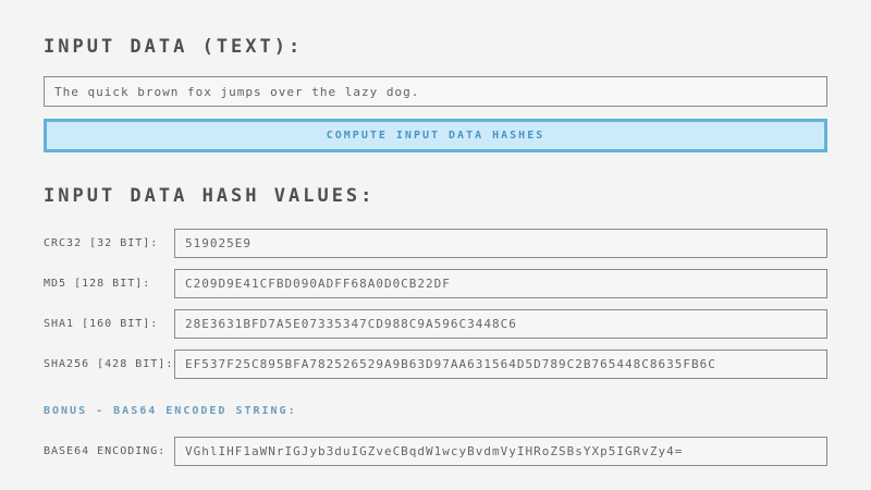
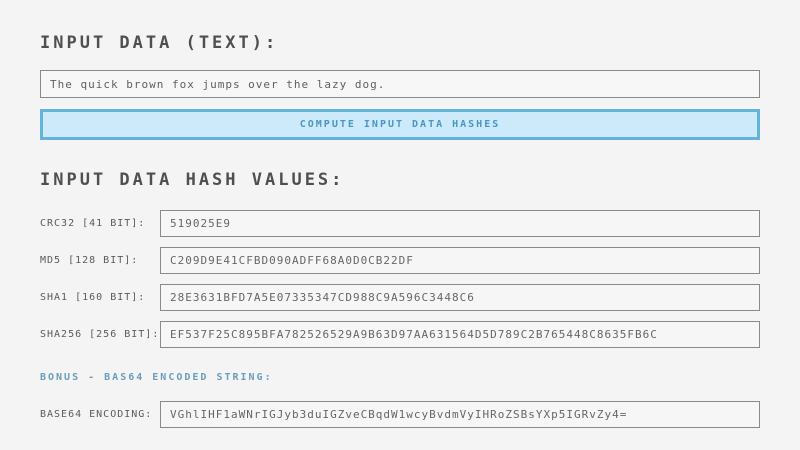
  INPUT DATA (TEXT):
  The quick brown fox jumps over the lazy dog.
  COMPUTE INPUT DATA HASHES
  INPUT DATA HASH VALUES:
- CRC32 [32 BIT]:
+ CRC32 [41 BIT]:
  519025E9
  MD5 [128 BIT]:
  C209D9E41CFBD090ADFF68A0D0CB22DF
  SHA1 [160 BIT]:
  28E3631BFD7A5E07335347CD988C9A596C3448C6
- SHA256 [428 BIT]:
+ SHA256 [256 BIT]:
  EF537F25C895BFA782526529A9B63D97AA631564D5D789C2B765448C8635FB6C
  BONUS - BAS64 ENCODED STRING:
  BASE64 ENCODING:
  VGhlIHF1aWNrIGJyb3duIGZveCBqdW1wcyBvdmVyIHRoZSBsYXp5IGRvZy4=
